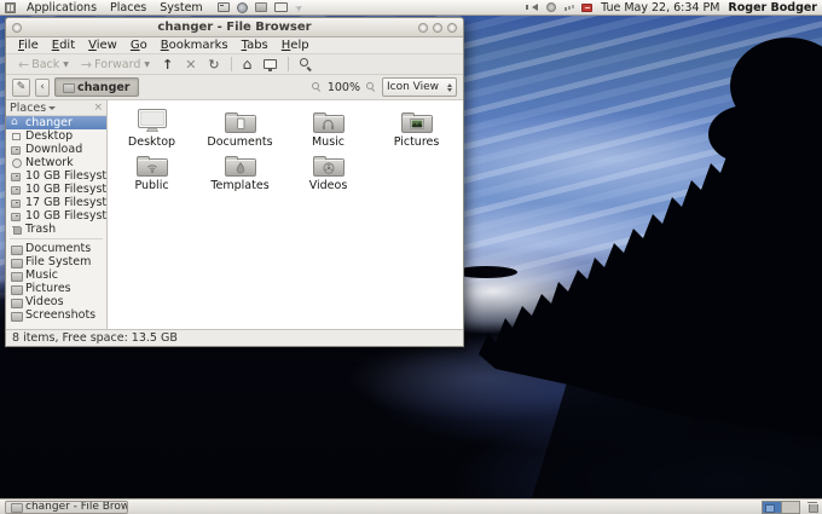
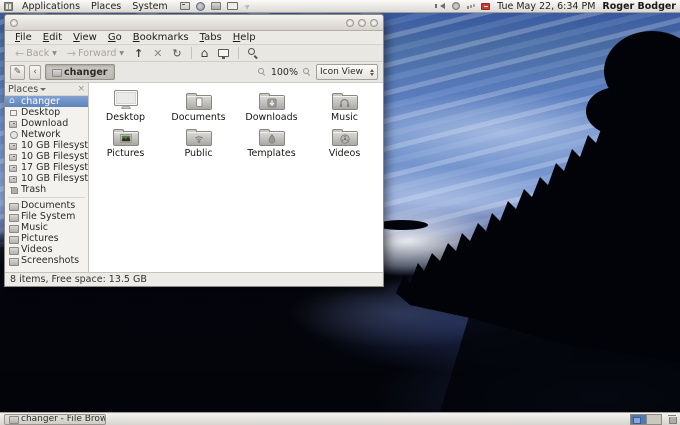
  Applications
  Places
  System
  Tue May 22, 6:34 PM
  Roger Bodger
- changer - File Browser
  File
  Edit
  View
  Go
  Bookmarks
  Tabs
  Help
  ←
  Back
  →
  Forward
  ↑
  ✕
  ↻
  ⌂
  ✎
  ‹
  changer
  100%
  Icon View
  Places
  ×
  changer
  Desktop
  Download
  Network
  10 GB Filesyst
  10 GB Filesyst
  17 GB Filesyst
  10 GB Filesyst
  Trash
  Documents
  File System
  Music
  Pictures
  Videos
  Screenshots
  Desktop
  Documents
+ Downloads
  Music
  Pictures
  Public
  Templates
  Videos
  8 items, Free space: 13.5 GB
  changer - File Brow
